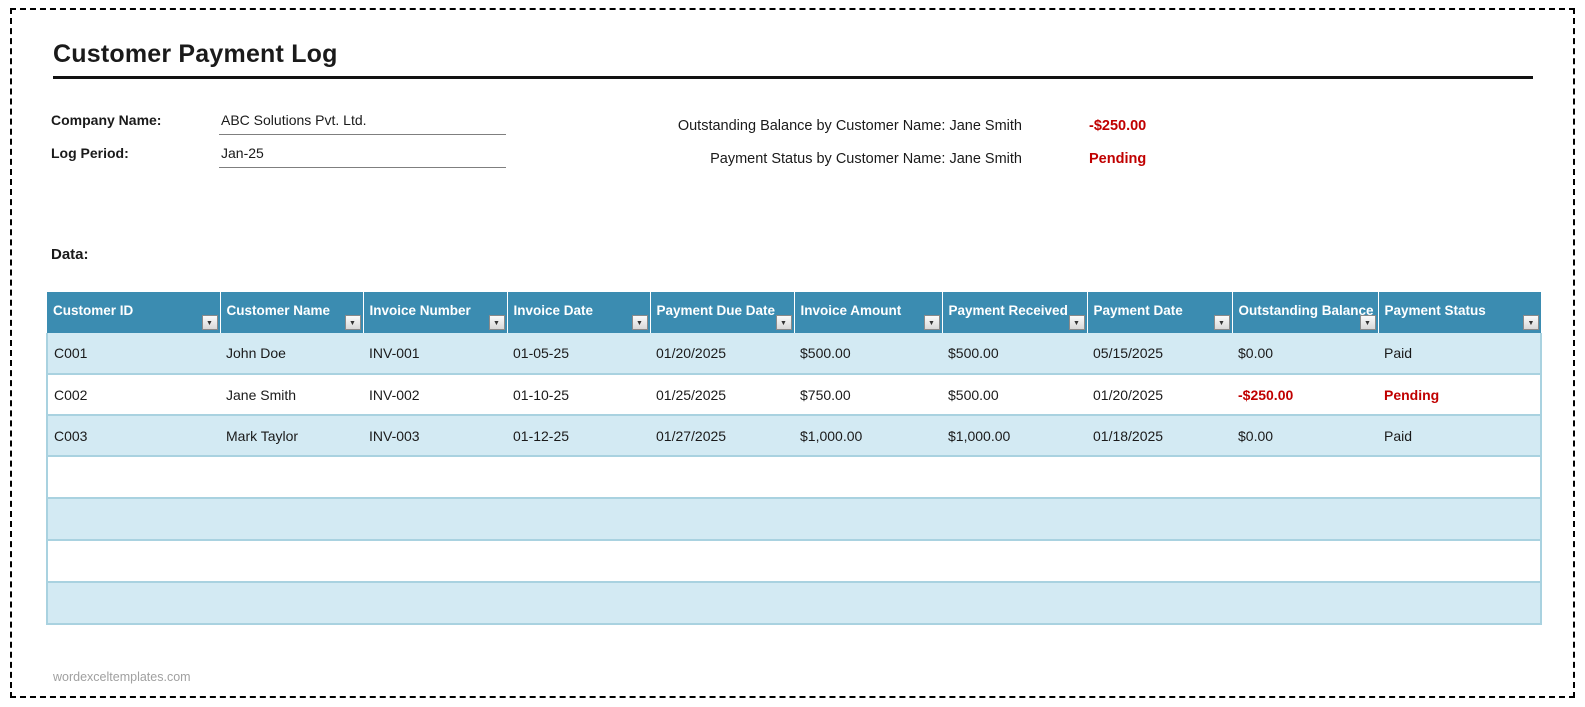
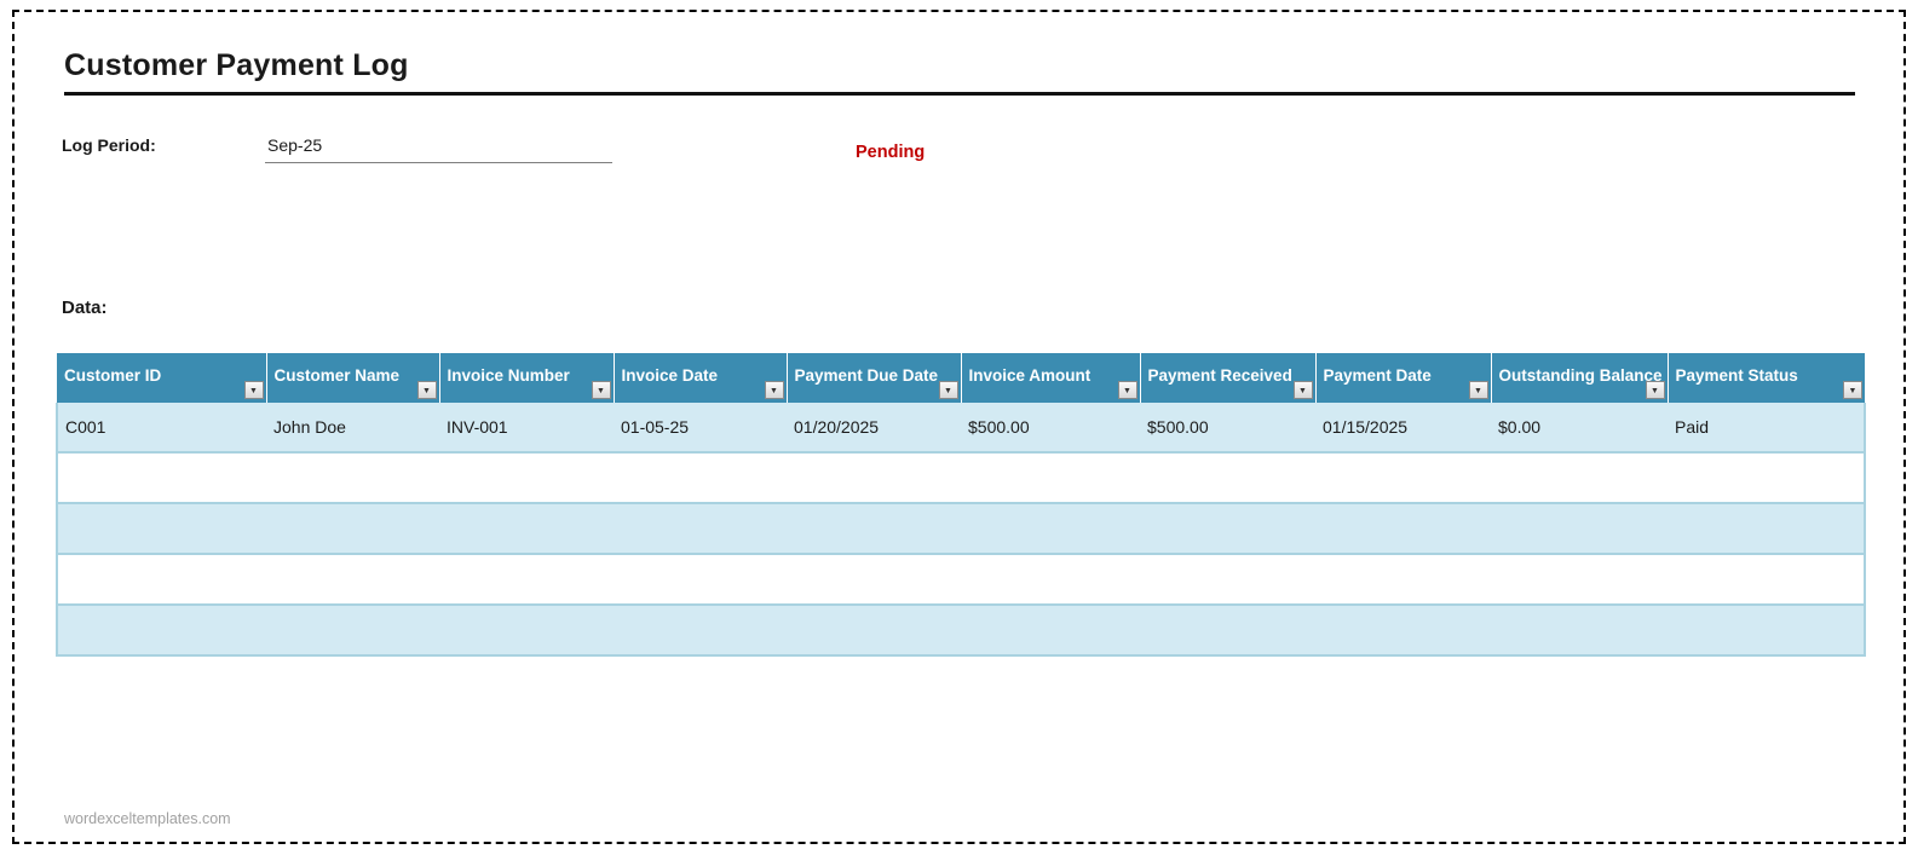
  Customer Payment Log
- Company Name:
- ABC Solutions Pvt. Ltd.
  Log Period:
- Jan-25
+ Sep-25
- Outstanding Balance by Customer Name: Jane Smith
- -$250.00
- Payment Status by Customer Name: Jane Smith
  Pending
  Data:
  Customer ID	Customer Name	Invoice Number	Invoice Date	Payment Due Date	Invoice Amount	Payment Received	Payment Date	Outstanding Balance	Payment Status
- C001	John Doe	INV-001	01-05-25	01/20/2025	$500.00	$500.00	05/15/2025	$0.00	Paid
+ C001	John Doe	INV-001	01-05-25	01/20/2025	$500.00	$500.00	01/15/2025	$0.00	Paid
- C002	Jane Smith	INV-002	01-10-25	01/25/2025	$750.00	$500.00	01/20/2025	-$250.00	Pending
- C003	Mark Taylor	INV-003	01-12-25	01/27/2025	$1,000.00	$1,000.00	01/18/2025	$0.00	Paid
  wordexceltemplates.com
